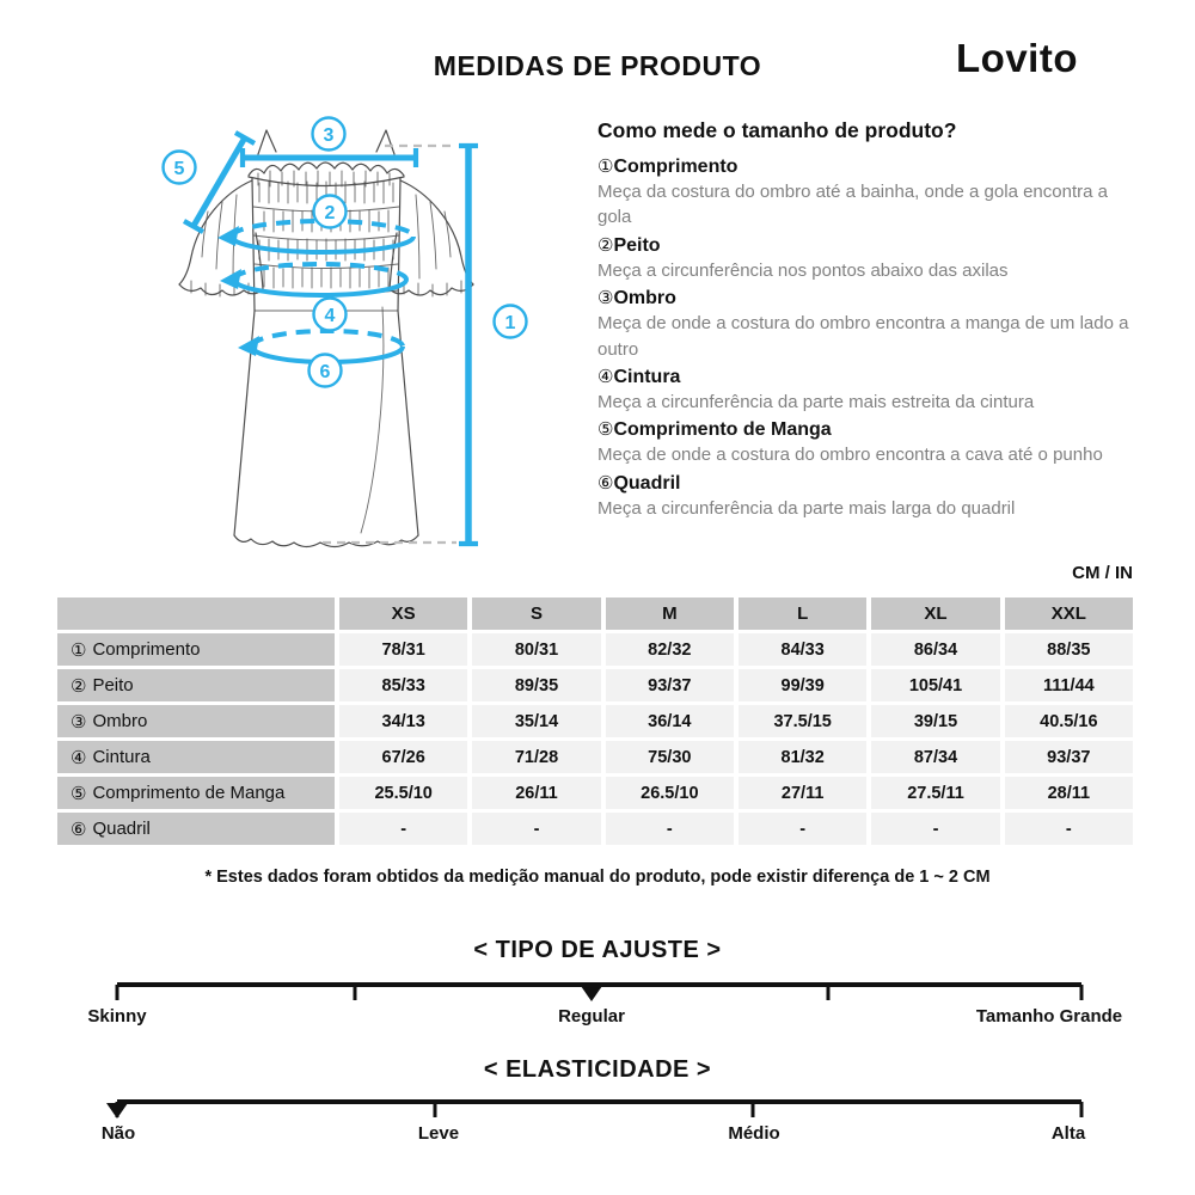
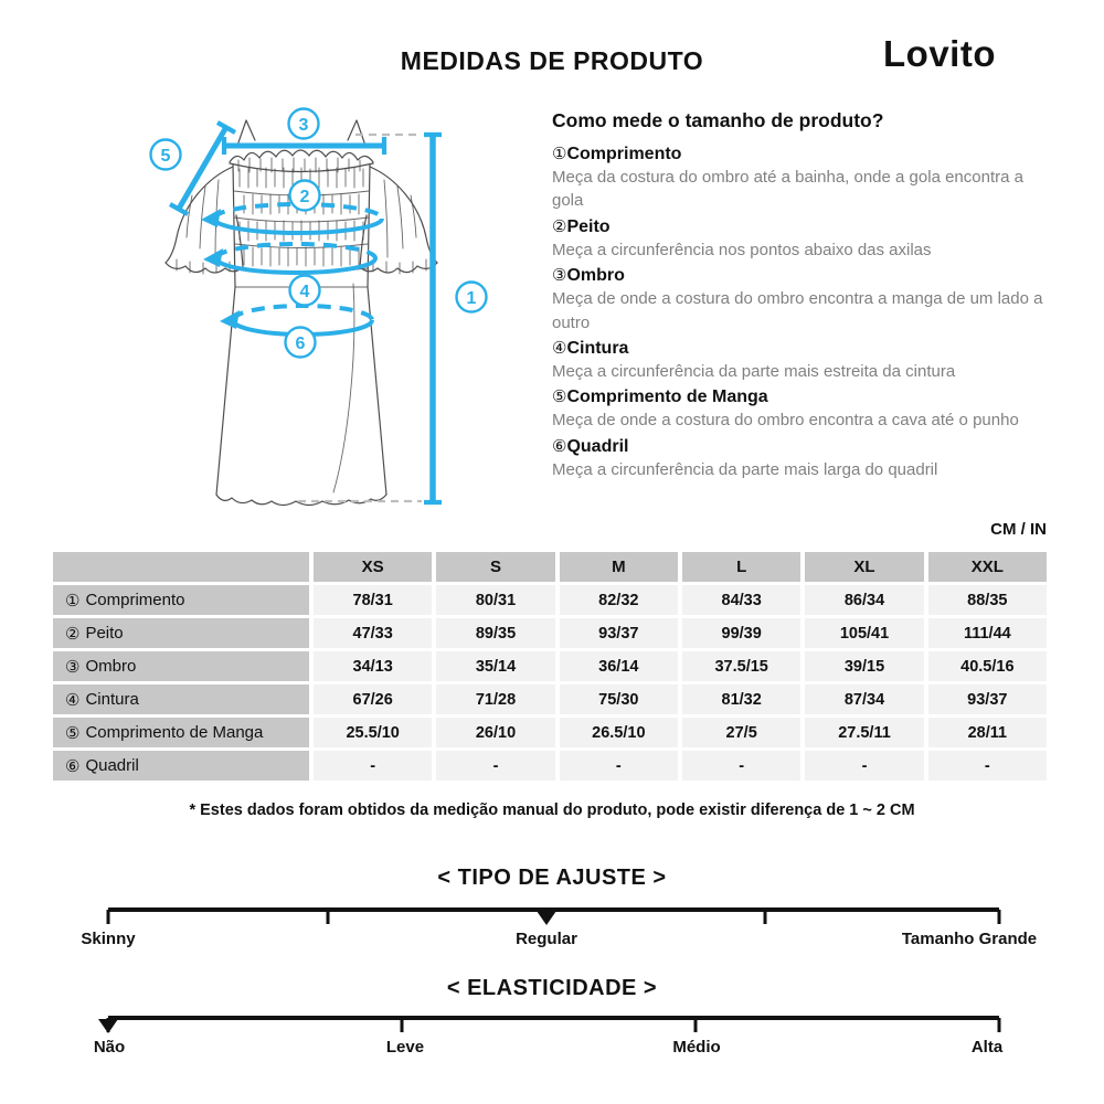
  MEDIDAS DE PRODUTO
  Lovito
  1
  2
  3
  4
  5
  6
  Como mede o tamanho de produto?
  ①Comprimento
  Meça da costura do ombro até a bainha, onde a gola encontra a gola
  ②Peito
  Meça a circunferência nos pontos abaixo das axilas
  ③Ombro
  Meça de onde a costura do ombro encontra a manga de um lado a outro
  ④Cintura
  Meça a circunferência da parte mais estreita da cintura
  ⑤Comprimento de Manga
  Meça de onde a costura do ombro encontra a cava até o punho
  ⑥Quadril
  Meça a circunferência da parte mais larga do quadril
  CM / IN
  XS
  S
  M
  L
  XL
  XXL
  ①
  Comprimento
  78/31
  80/31
  82/32
  84/33
  86/34
  88/35
  ②
  Peito
- 85/33
+ 47/33
  89/35
  93/37
  99/39
  105/41
  111/44
  ③
  Ombro
  34/13
  35/14
  36/14
  37.5/15
  39/15
  40.5/16
  ④
  Cintura
  67/26
  71/28
  75/30
  81/32
  87/34
  93/37
  ⑤
  Comprimento de Manga
  25.5/10
- 26/11
+ 26/10
  26.5/10
- 27/11
+ 27/5
  27.5/11
  28/11
  ⑥
  Quadril
  -
  -
  -
  -
  -
  -
  * Estes dados foram obtidos da medição manual do produto, pode existir diferença de 1 ~ 2 CM
  < TIPO DE AJUSTE >
  Skinny
  Regular
  Tamanho Grande
  < ELASTICIDADE >
  Não
  Leve
  Médio
  Alta
